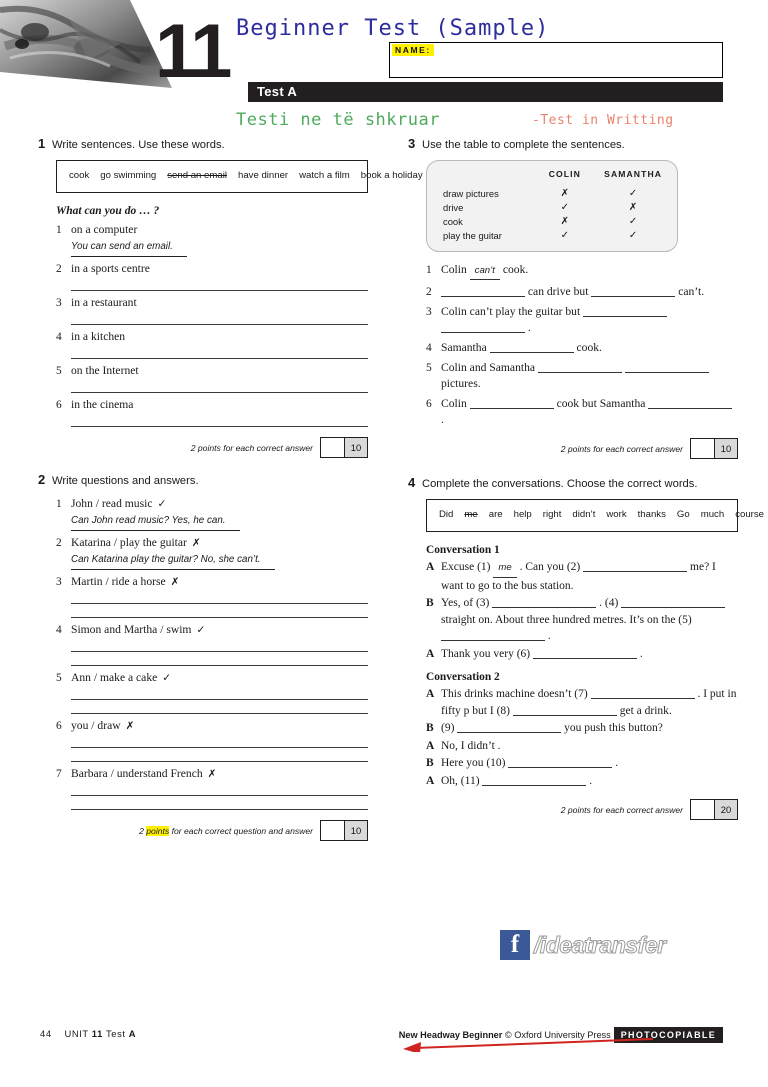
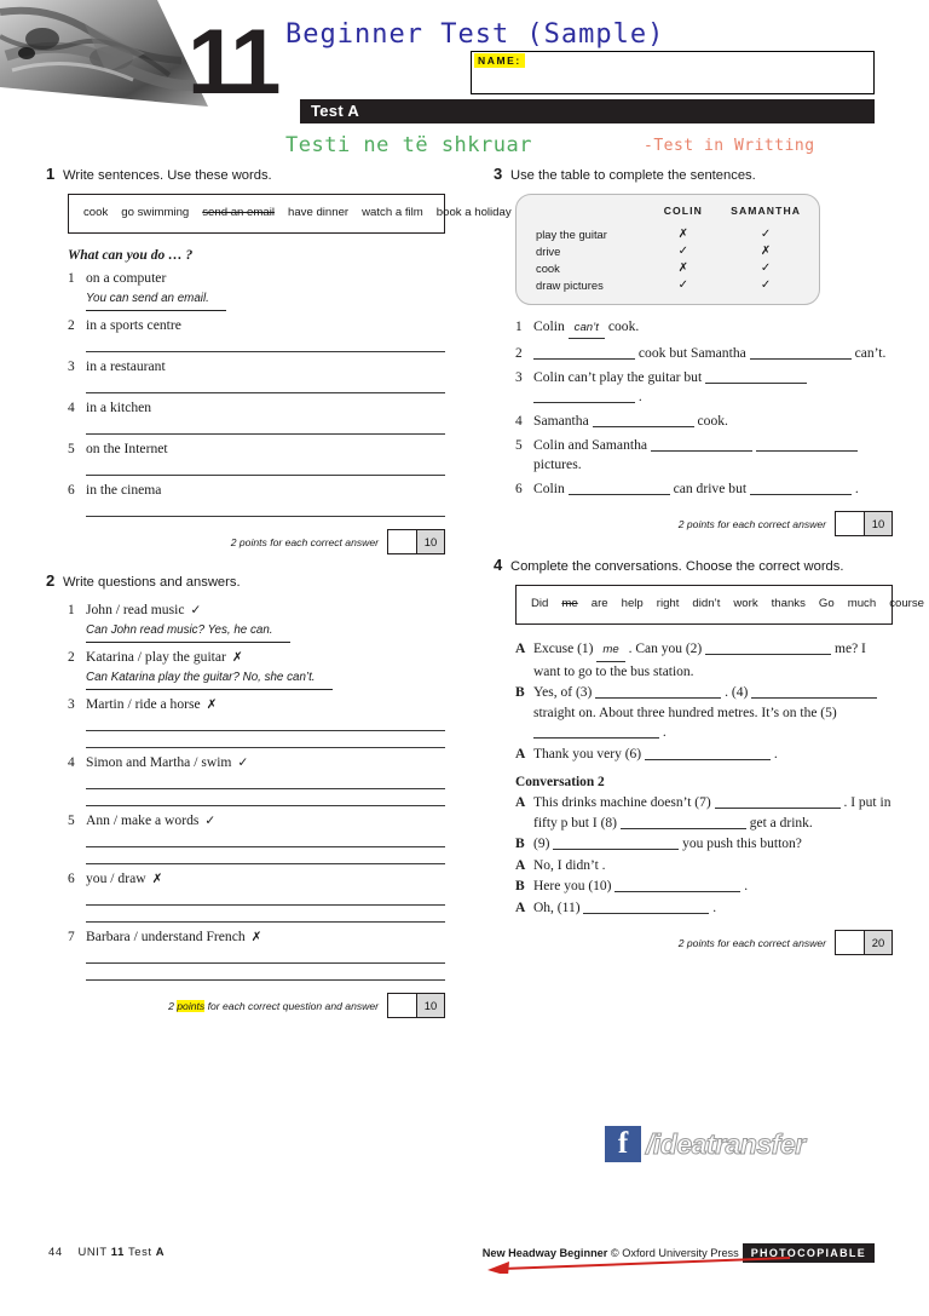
  11
  Beginner Test (Sample)
  NAME:
  Test A
  Testi ne të shkruar
  -Test in Writting
  1 Write sentences. Use these words.
  cook go swimming send an email have dinner watch a film book a holiday
  What can you do … ?
  1
  on a computer
  You can send an email.
  2
  in a sports centre
  3
  in a restaurant
  4
  in a kitchen
  5
  on the Internet
  6
  in the cinema
  2 points for each correct answer
  10
  2 Write questions and answers.
  1
  John / read music ✓
  Can John read music? Yes, he can.
  2
  Katarina / play the guitar ✗
  Can Katarina play the guitar? No, she can’t.
  3
  Martin / ride a horse ✗
  4
  Simon and Martha / swim ✓
  5
- Ann / make a cake ✓
+ Ann / make a words ✓
  6
  you / draw ✗
  7
  Barbara / understand French ✗
  2 points for each correct question and answer
  10
  3 Use the table to complete the sentences.
  	COLIN	SAMANTHA
- draw pictures	✗	✓
+ play the guitar	✗	✓
  drive	✓	✗
  cook	✗	✓
- play the guitar	✓	✓
+ draw pictures	✓	✓
  1
  Colin can’t cook.
  2
- can drive but can’t.
+ cook but Samantha can’t.
  3
  Colin can’t play the guitar but .
  4
  Samantha cook.
  5
  Colin and Samantha pictures.
  6
- Colin cook but Samantha .
+ Colin can drive but .
  2 points for each correct answer
  10
  4 Complete the conversations. Choose the correct words.
  Did me are help right didn’t work thanks Go much course
- Conversation 1
  A
  Excuse (1) me . Can you (2) me? I want to go to the bus station.
  B
  Yes, of (3) . (4) straight on. About three hundred metres. It’s on the (5) .
  A
  Thank you very (6) .
  Conversation 2
  A
  This drinks machine doesn’t (7) . I put in fifty p but I (8) get a drink.
  B
  (9) you push this button?
  A
  No, I didn’t .
  B
  Here you (10) .
  A
  Oh, (11) .
  2 points for each correct answer
  20
  f
  /ideatransfer
  44 UNIT 11 Test A
  New Headway Beginner © Oxford University Press
  PHOTOCOPIABLE
